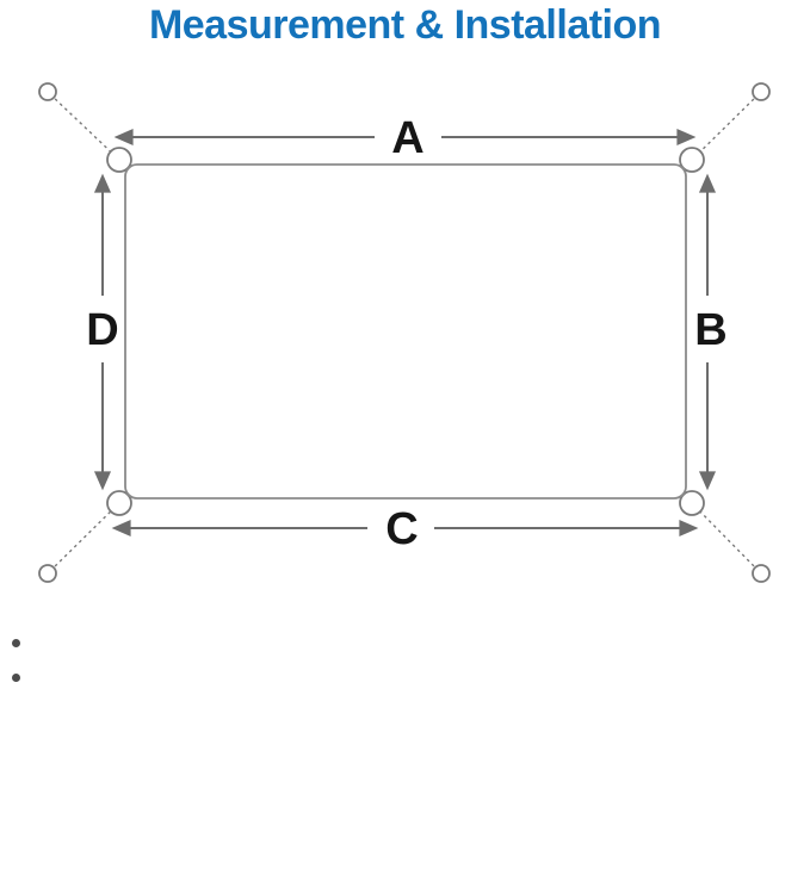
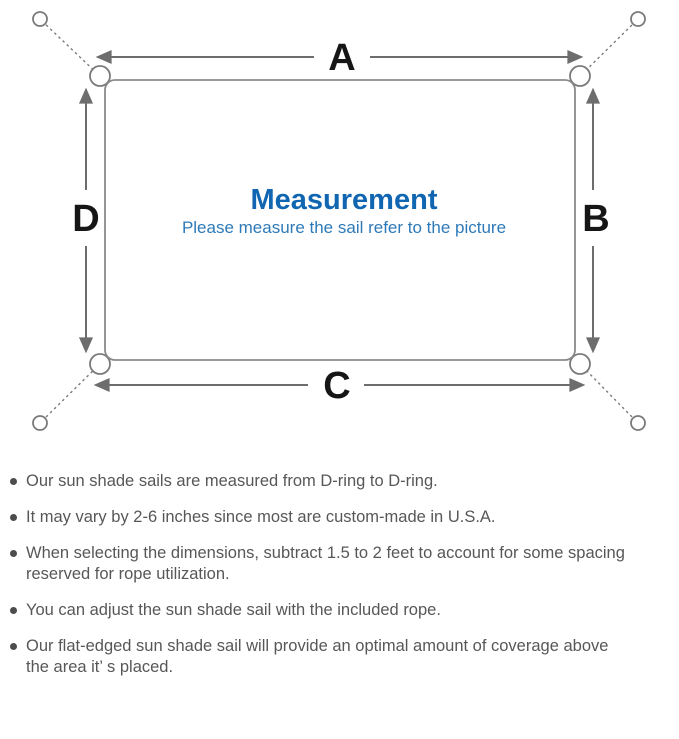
- Measurement & Installation
  A
  B
  C
  D
+ Measurement
+ Please measure the sail refer to the picture
+ Our sun shade sails are measured from D-ring to D-ring.
+ It may vary by 2-6 inches since most are custom-made in U.S.A.
+ When selecting the dimensions, subtract 1.5 to 2 feet to account for some spacing
+ reserved for rope utilization.
+ You can adjust the sun shade sail with the included rope.
+ Our flat-edged sun shade sail will provide an optimal amount of coverage above
+ the area it’ s placed.
